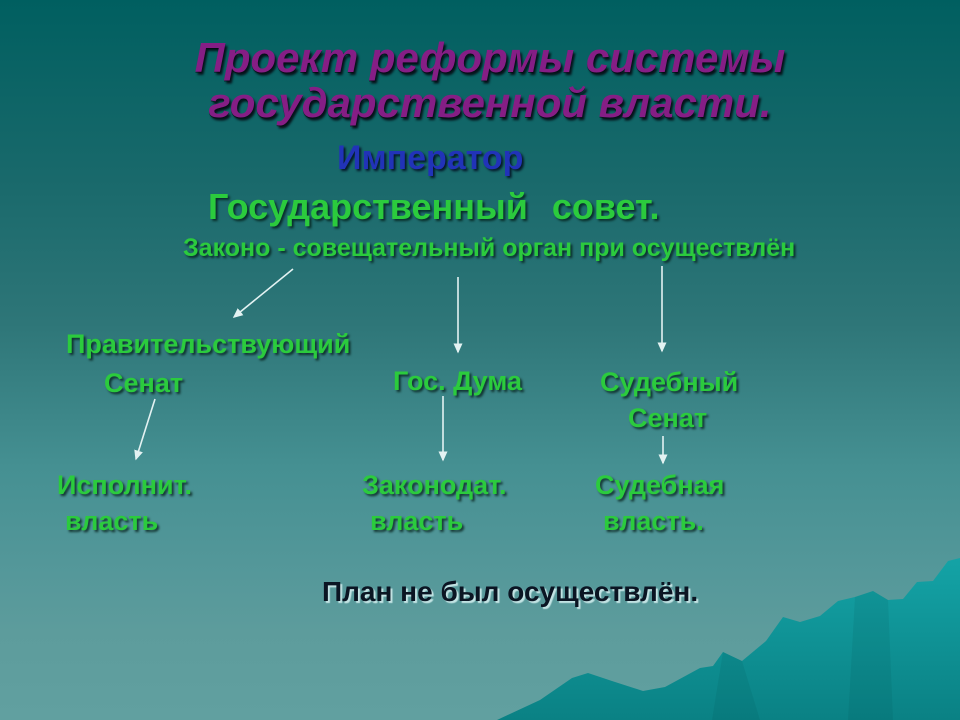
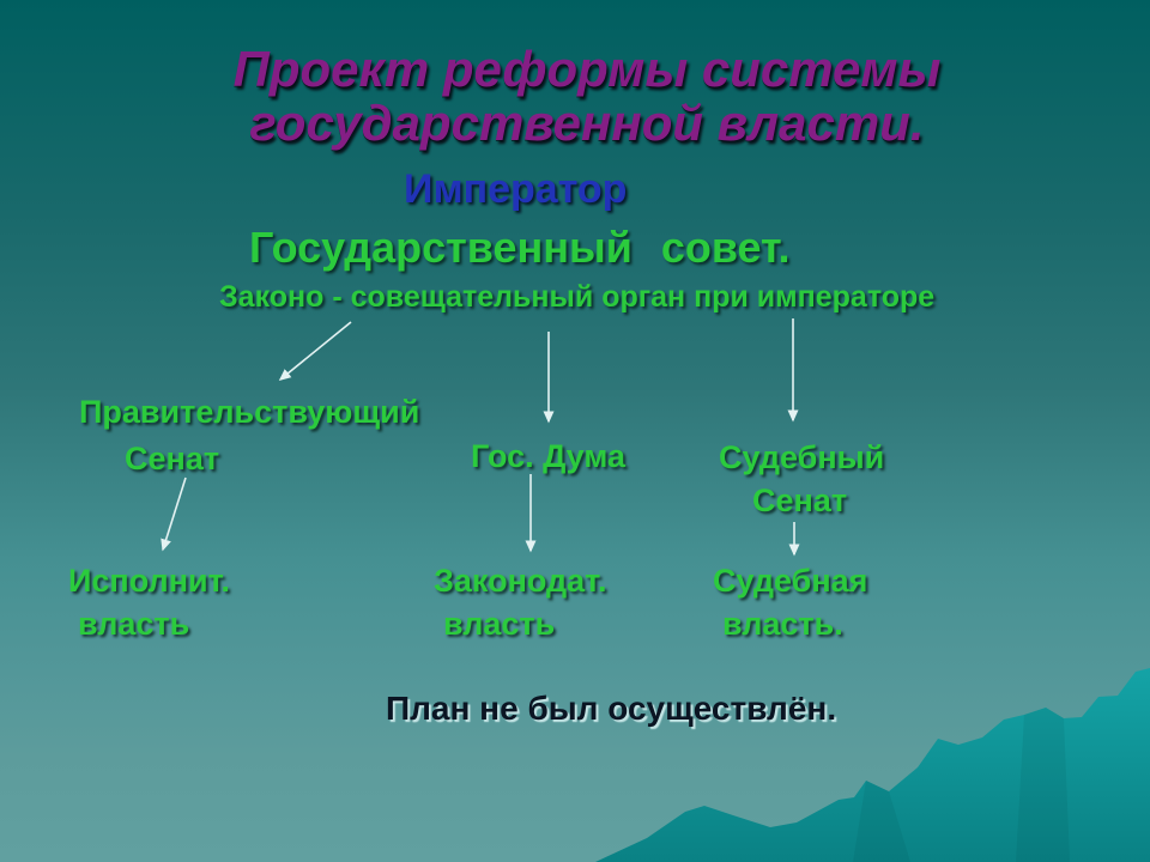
  Проект реформы системы
  государственной власти.
  Император
  Государственный совет.
- Законо - совещательный орган при осуществлён
+ Законо - совещательный орган при императоре
  Правительствующий
  Сенат
  Гос. Дума
  Судебный
  Сенат
  Исполнит.
  власть
  Законодат.
  власть
  Судебная
  власть.
  План не был осуществлён.
